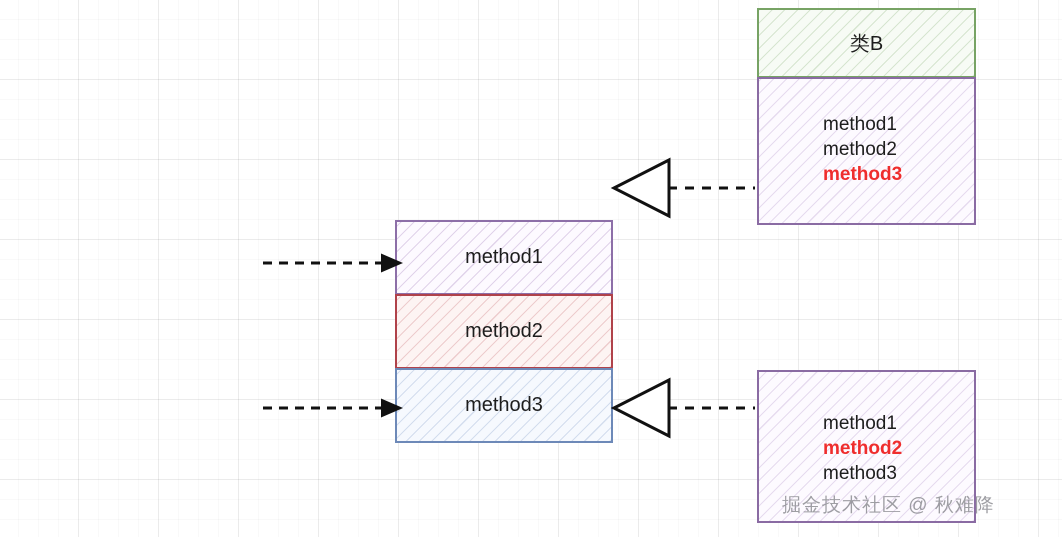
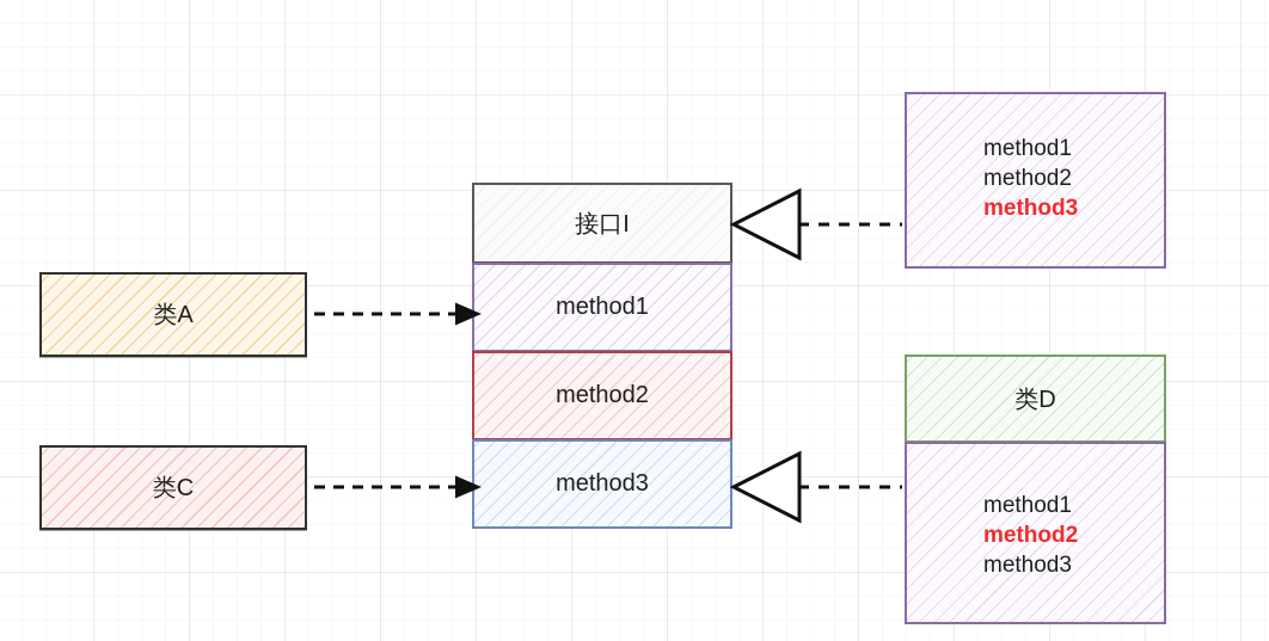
+ 类A
+ 类C
+ 接口I
  method1
  method2
  method3
- 类B
  method1
  method2
  method3
+ 类D
  method1
  method2
  method3
- 掘金技术社区 @ 秋难降
